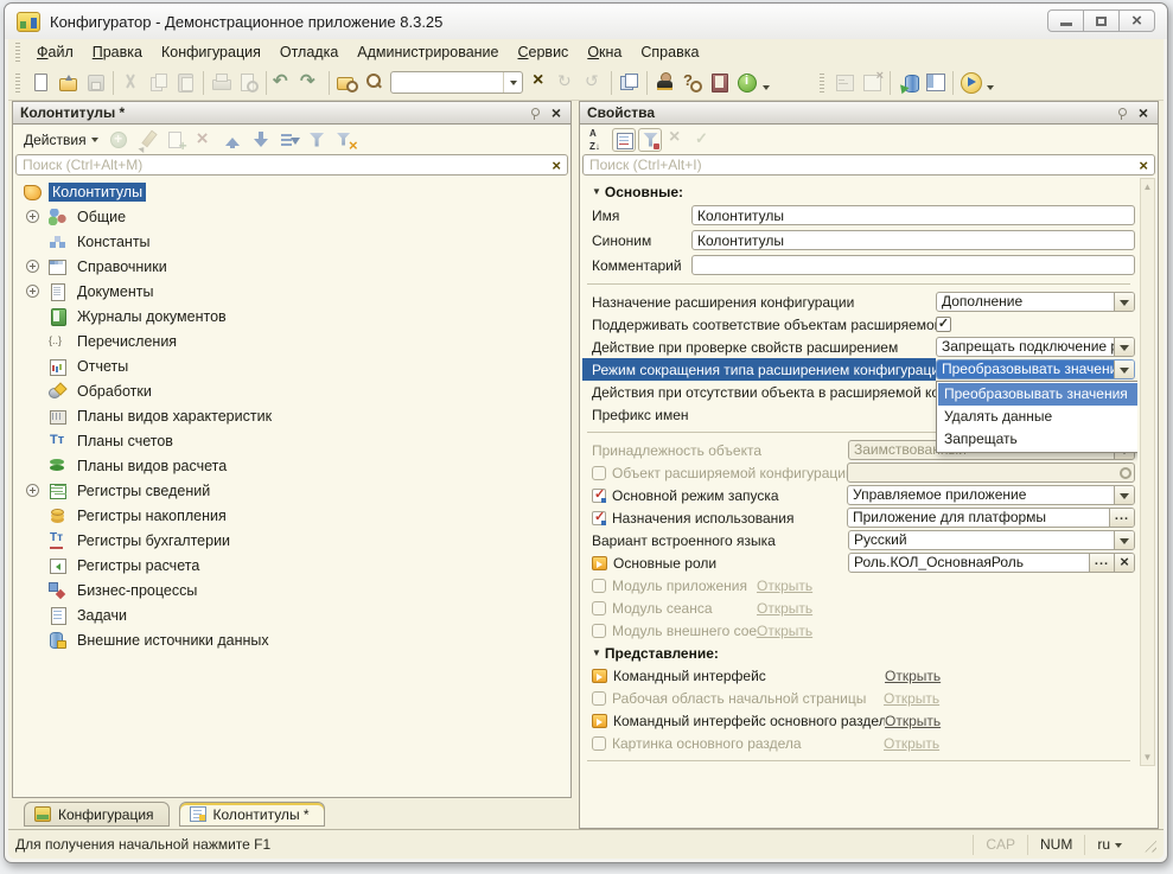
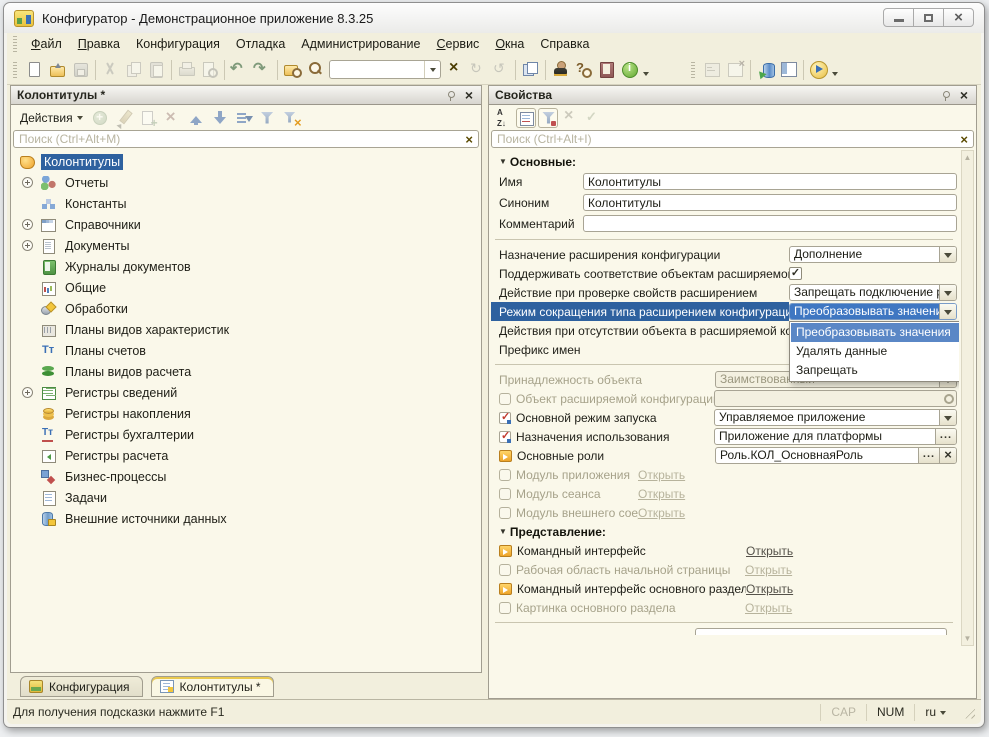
  Конфигуратор - Демонстрационное приложение 8.3.25
  ×
  Файл
  Правка
  Конфигурация
  Отладка
  Администрирование
  Сервис
  Окна
  Справка
  Колонтитулы *
  ×
  Действия
  Поиск (Ctrl+Alt+M)
  ×
  Колонтитулы
- Общие
+ Отчеты
  Константы
  Справочники
  Документы
  Журналы документов
- Перечисления
- Отчеты
+ Общие
  Обработки
  Планы видов характеристик
  Планы счетов
  Планы видов расчета
  Регистры сведений
  Регистры накопления
  Регистры бухгалтерии
  Регистры расчета
  Бизнес-процессы
  Задачи
  Внешние источники данных
  Свойства
  ×
  Поиск (Ctrl+Alt+I)
  ×
  ▼
  Основные:
  Имя
  Колонтитулы
  Синоним
  Колонтитулы
  Комментарий
  Назначение расширения конфигурации
  Дополнение
  Поддерживать соответствие объектам расширяемо
  ✓
  Действие при проверке свойств расширением
  Запрещать подключение
  Режим сокращения типа расширением конфигурац
  Преобразовывать значен
  Преобразовывать значения
  Удалять данные
  Запрещать
  Действия при отсутствии объекта в расширяемой к
  Префикс имен
  Принадлежность объекта
  Заимствова
  Объект расширяемой конфигураци
  Основной режим запуска
  Управляемое приложение
  Назначения использования
  Приложение для платформы
  ...
- Вариант встроенного языка
- Русский
  Основные роли
  Роль.КОЛ_ОсновнаяРоль
  ...
  ×
  Модуль приложения
  Открыть
  Модуль сеанса
  Открыть
  Модуль внешнего сое
  Открыть
  ▼
  Представление:
  Командный интерфейс
  Открыть
  Рабочая область начальной страницы
  Открыть
  Командный интерфейс основного раздел
  Открыть
  Картинка основного раздела
  Открыть
  ▲
  ▼
  Конфигурация
  Колонтитулы *
- Для получения начальной нажмите F1
+ Для получения подсказки нажмите F1
  CAP
  NUM
  ru
